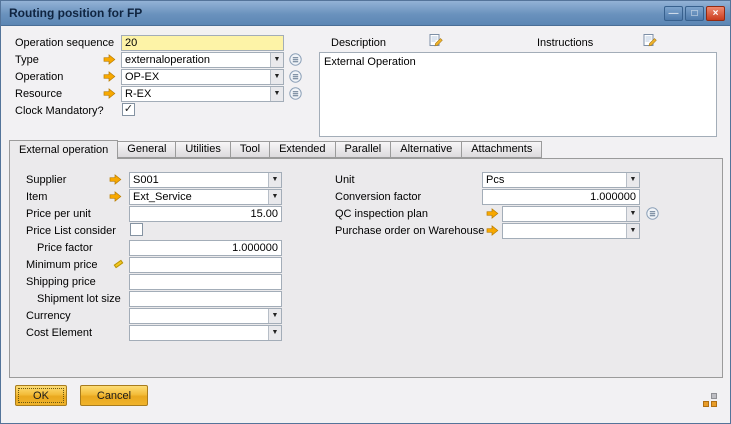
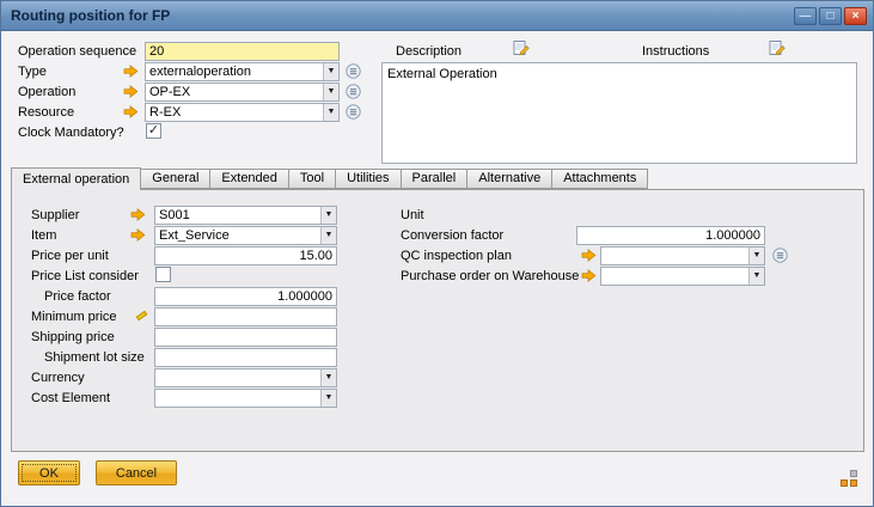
  Routing position for FP
  —
  □
  ×
  Operation sequence
  20
  Type
  externaloperation
  Operation
  OP-EX
  Resource
  R-EX
  Clock Mandatory?
  ✓
  Description
  Instructions
  External Operation
  External operation
  General
- Utilities
+ Extended
  Tool
- Extended
+ Utilities
  Parallel
  Alternative
  Attachments
  Supplier
  S001
  Item
  Ext_Service
  Price per unit
  15.00
  Price List consider
  Price factor
  1.000000
  Minimum price
  Shipping price
  Shipment lot size
  Currency
  Cost Element
  Unit
- Pcs
  Conversion factor
  1.000000
  QC inspection plan
  Purchase order on Warehouse
  OK
  Cancel
